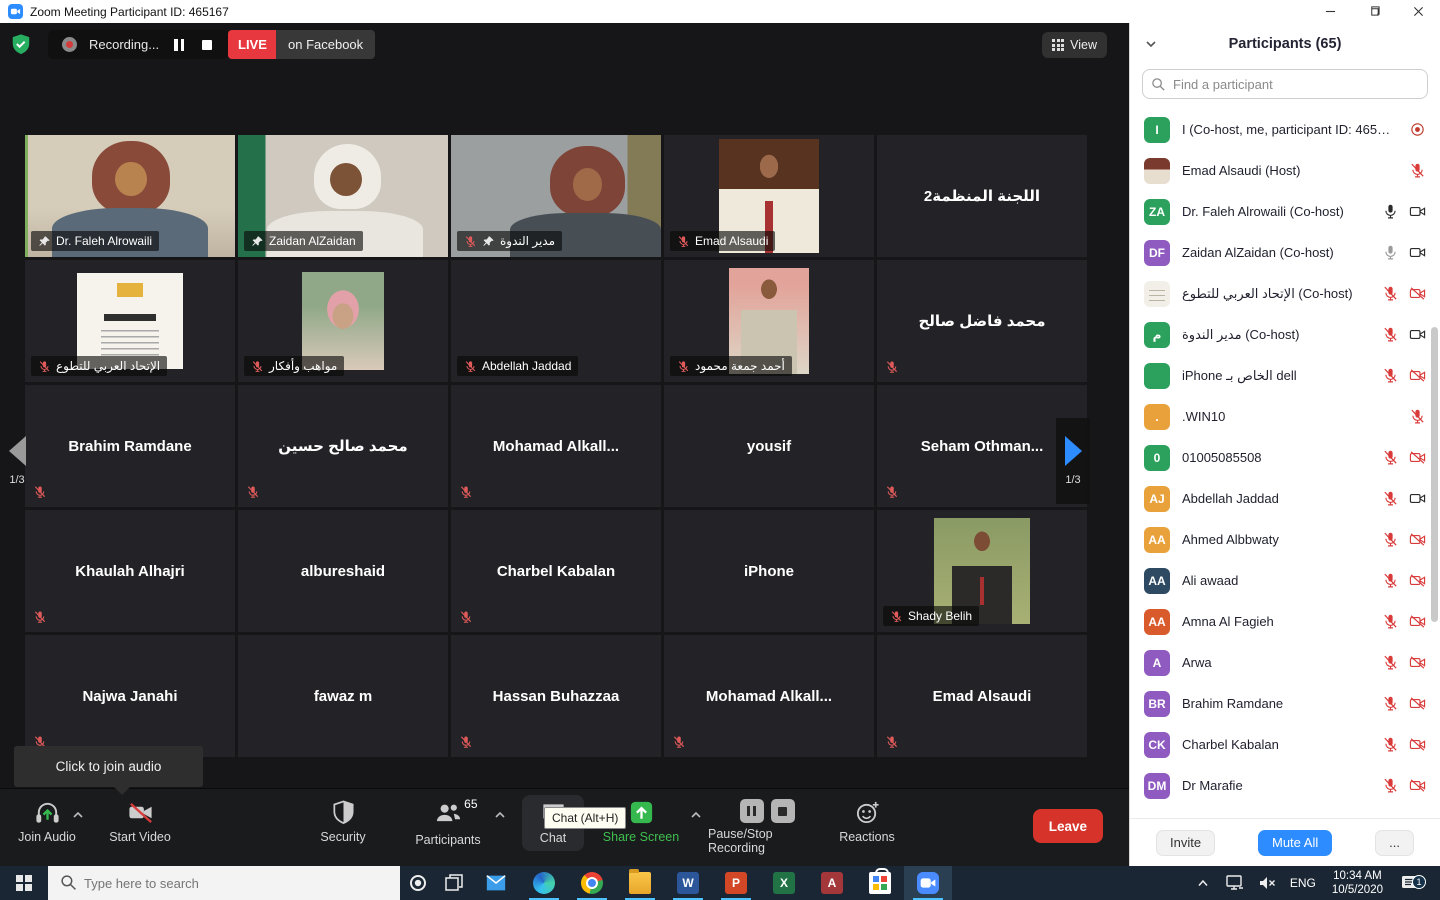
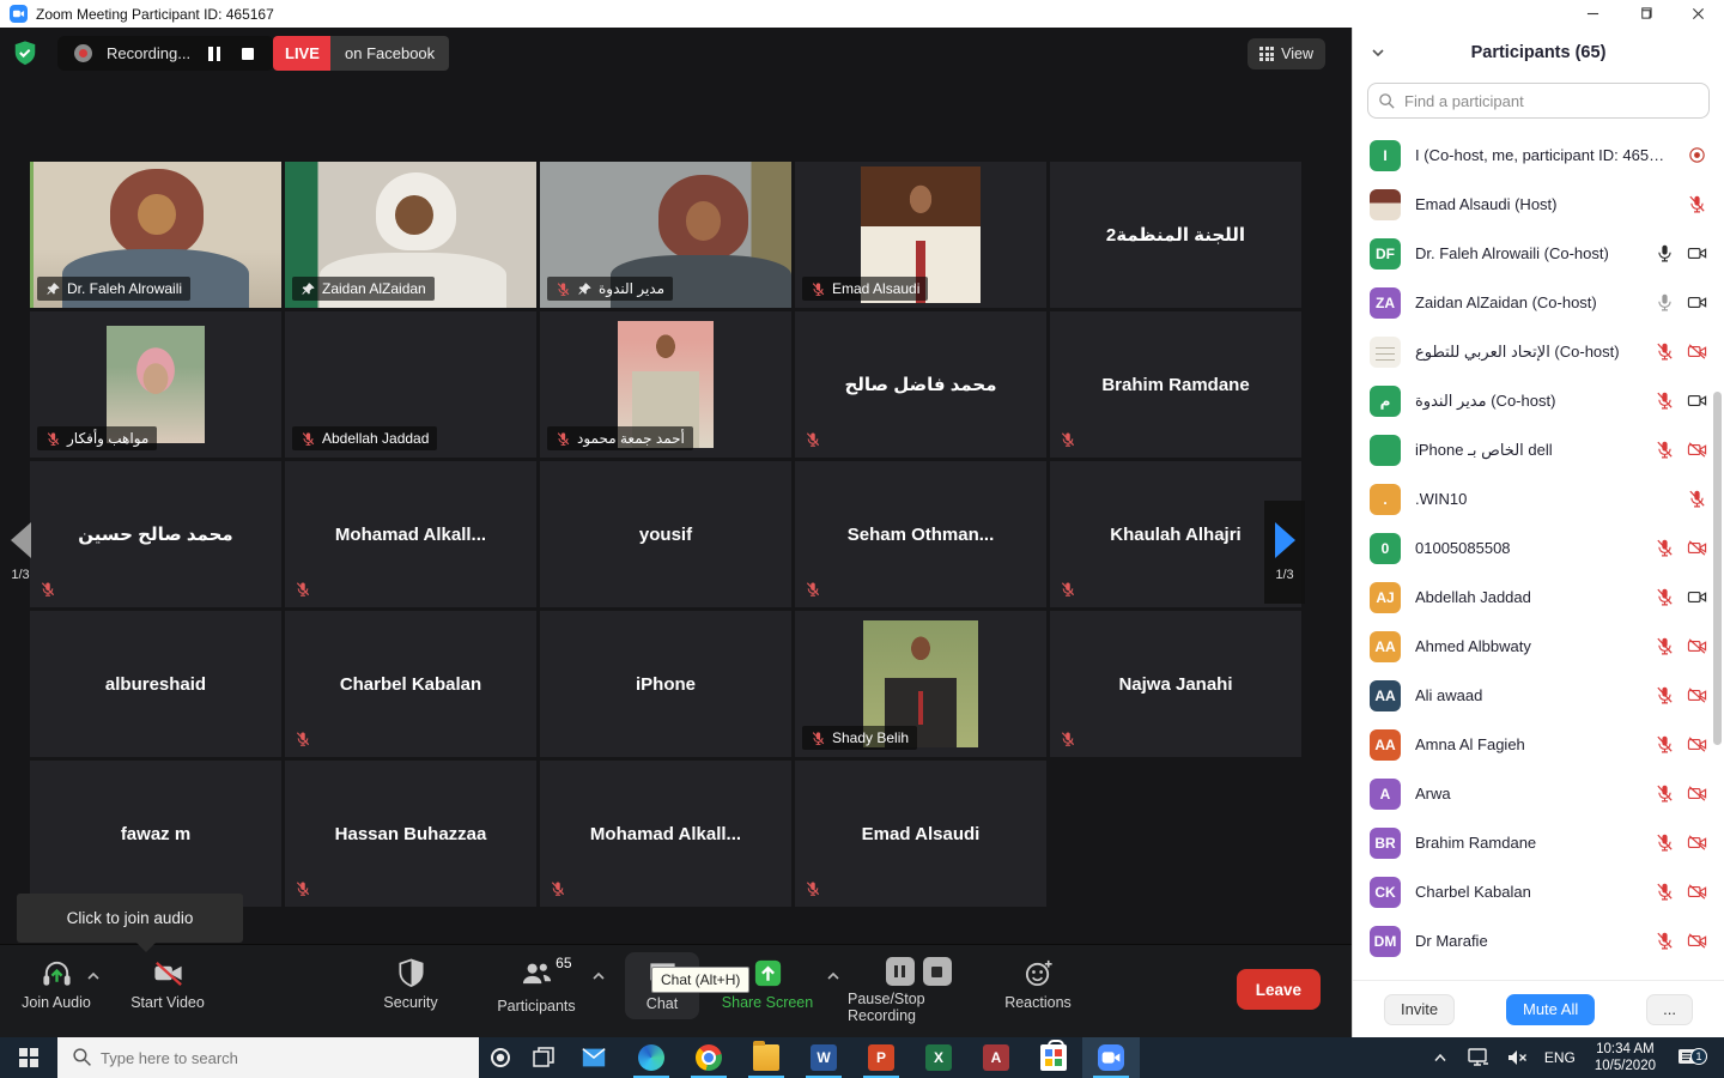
  Zoom Meeting Participant ID: 465167
  Recording...
  LIVE
  on Facebook
  View
  Dr. Faleh Alrowaili
  Zaidan AlZaidan
  مدير الندوة
  Emad Alsaudi
  اللجنة المنظمة2
- الإتحاد العربي للتطوع
  مواهب وأفكار
  Abdellah Jaddad
  أحمد جمعة محمود
  محمد فاضل صالح
  Brahim Ramdane
  محمد صالح حسين
  Mohamad Alkall...
  yousif
  Seham Othman...
  Khaulah Alhajri
  albureshaid
  Charbel Kabalan
  iPhone
  Shady Belih
  Najwa Janahi
  fawaz m
  Hassan Buhazzaa
  Mohamad Alkall...
  Emad Alsaudi
  1/3
  1/3
  Click to join audio
  Chat (Alt+H)
  Join Audio
  Start Video
  Security
  65
  Participants
  Chat
  Share Screen
  Pause/Stop Recording
  Reactions
  Leave
  Participants (65)
  Find a participant
  I
  I (Co-host, me, participant ID: 465167
  Emad Alsaudi (Host)
- ZA
+ DF
  Dr. Faleh Alrowaili (Co-host)
- DF
+ ZA
  Zaidan AlZaidan (Co-host)
  الإتحاد العربي للتطوع (Co-host)
  م
  مدير الندوة (Co-host)
  iPhone الخاص بـ dell
  .
  .WIN10
  0
  01005085508
  AJ
  Abdellah Jaddad
  AA
  Ahmed Albbwaty
  AA
  Ali awaad
  AA
  Amna Al Fagieh
  A
  Arwa
  BR
  Brahim Ramdane
  CK
  Charbel Kabalan
  DM
  Dr Marafie
  Invite
  Mute All
  ...
  Type here to search
  W
  P
  X
  A
  ENG
  10:34 AM
  10/5/2020
  1
